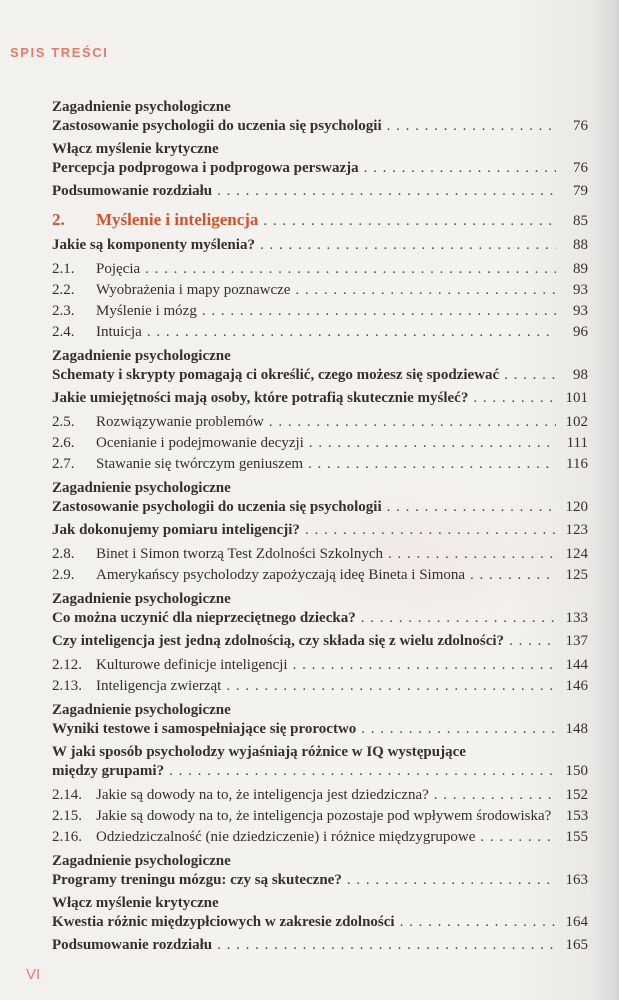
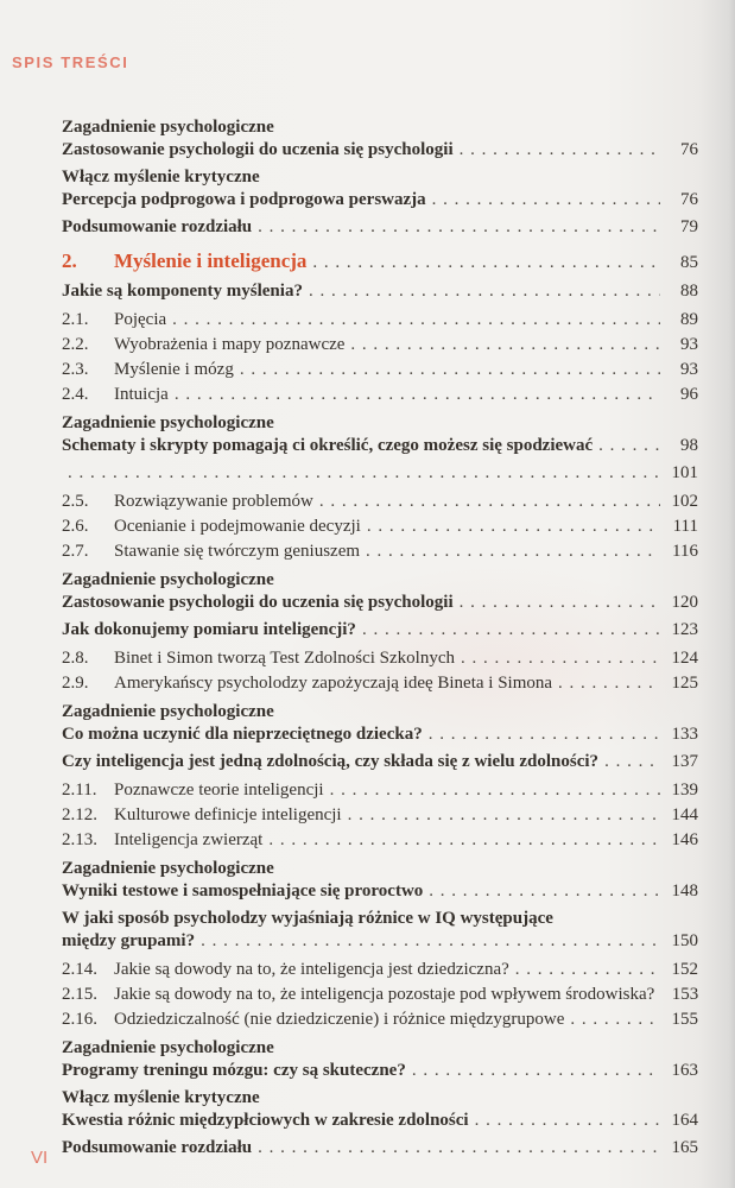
  SPIS TREŚCI
  Zagadnienie psychologiczne
  Zastosowanie psychologii do uczenia się psychologii
  76
  Włącz myślenie krytyczne
  Percepcja podprogowa i podprogowa perswazja
  76
  Podsumowanie rozdziału
  79
  2.
  Myślenie i inteligencja
  85
  Jakie są komponenty myślenia?
  88
  2.1.
  Pojęcia
  89
  2.2.
  Wyobrażenia i mapy poznawcze
  93
  2.3.
  Myślenie i mózg
  93
  2.4.
  Intuicja
  96
  Zagadnienie psychologiczne
  Schematy i skrypty pomagają ci określić, czego możesz się spodziewać
  98
- Jakie umiejętności mają osoby, które potrafią skutecznie myśleć?
  101
  2.5.
  Rozwiązywanie problemów
  102
  2.6.
  Ocenianie i podejmowanie decyzji
  111
  2.7.
  Stawanie się twórczym geniuszem
  116
  Zagadnienie psychologiczne
  Zastosowanie psychologii do uczenia się psychologii
  120
  Jak dokonujemy pomiaru inteligencji?
  123
  2.8.
  Binet i Simon tworzą Test Zdolności Szkolnych
  124
  2.9.
  Amerykańscy psycholodzy zapożyczają ideę Bineta i Simona
  125
  Zagadnienie psychologiczne
  Co można uczynić dla nieprzeciętnego dziecka?
  133
  Czy inteligencja jest jedną zdolnością, czy składa się z wielu zdolności?
  137
+ 2.11.
+ Poznawcze teorie inteligencji
+ 139
  2.12.
  Kulturowe definicje inteligencji
  144
  2.13.
  Inteligencja zwierząt
  146
  Zagadnienie psychologiczne
  Wyniki testowe i samospełniające się proroctwo
  148
  W jaki sposób psycholodzy wyjaśniają różnice w IQ występujące
  między grupami?
  150
  2.14.
  Jakie są dowody na to, że inteligencja jest dziedziczna?
  152
  2.15.
  Jakie są dowody na to, że inteligencja pozostaje pod wpływem środowiska?
  153
  2.16.
  Odziedziczalność (nie dziedziczenie) i różnice międzygrupowe
  155
  Zagadnienie psychologiczne
  Programy treningu mózgu: czy są skuteczne?
  163
  Włącz myślenie krytyczne
  Kwestia różnic międzypłciowych w zakresie zdolności
  164
  Podsumowanie rozdziału
  165
  VI
